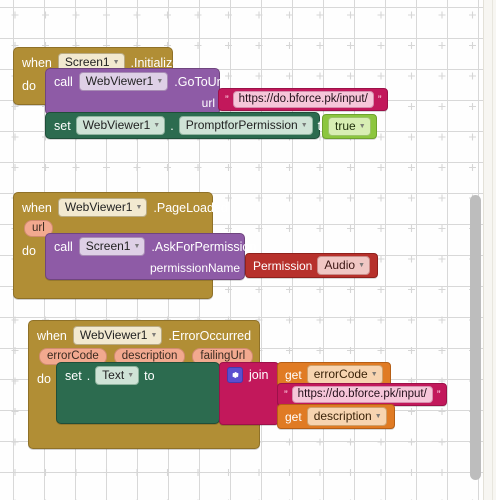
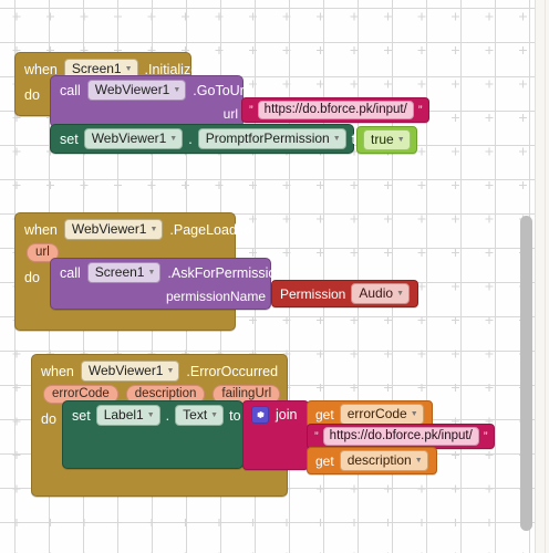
  when
  Screen1
  .Initialize
  do
  call
  WebViewer1
  .GoToUrl
  url
  ”
  https://do.bforce.pk/input/
  ”
  set
  WebViewer1
  .
  PromptforPermission
  true
  when
  WebViewer1
  .PageLoaded
  url
  do
  call
  Screen1
  .AskForPermission
  permissionName
  Permission
  Audio
  when
  WebViewer1
  .ErrorOccurred
  errorCode
  description
  failingUrl
  do
  set
+ Label1
  .
  Text
  to
  join
  get
  errorCode
  ”
  https://do.bforce.pk/input/
  ”
  get
  description
